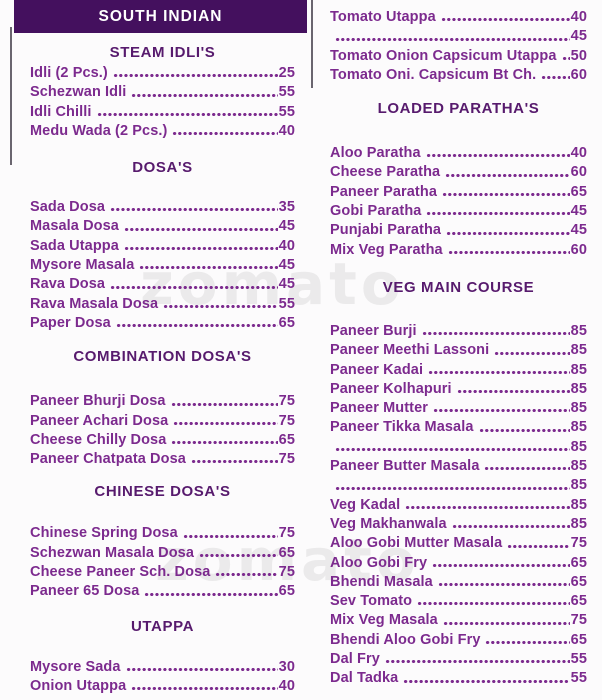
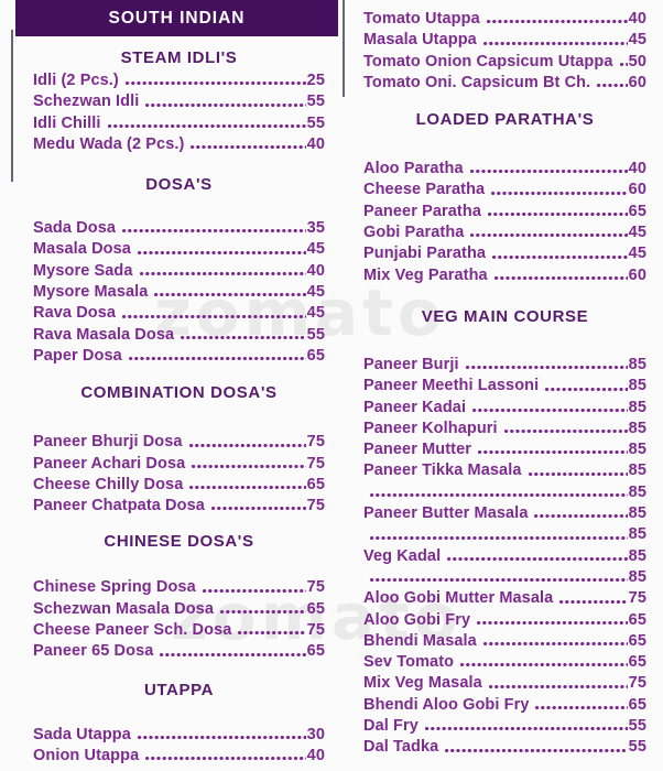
  zomato
  SOUTH INDIAN
  STEAM IDLI'S
  Idli (2 Pcs.)
  25
  Schezwan Idli
  55
  Idli Chilli
  55
  Medu Wada (2 Pcs.)
  40
  DOSA'S
  Sada Dosa
  35
  Masala Dosa
  45
- Sada Utappa
+ Mysore Sada
  40
  Mysore Masala
  45
  Rava Dosa
  45
  Rava Masala Dosa
  55
  Paper Dosa
  65
  COMBINATION DOSA'S
  Paneer Bhurji Dosa
  75
  Paneer Achari Dosa
  75
  Cheese Chilly Dosa
  65
  Paneer Chatpata Dosa
  75
  CHINESE DOSA'S
  Chinese Spring Dosa
  75
  Schezwan Masala Dosa
  65
  Cheese Paneer Sch. Dosa
  75
  Paneer 65 Dosa
  65
  UTAPPA
- Mysore Sada
+ Sada Utappa
  30
  Onion Utappa
  40
  Tomato Utappa
  40
+ Masala Utappa
  45
  Tomato Onion Capsicum Utappa
  50
  Tomato Oni. Capsicum Bt Ch.
  60
  LOADED PARATHA'S
  Aloo Paratha
  40
  Cheese Paratha
  60
  Paneer Paratha
  65
  Gobi Paratha
  45
  Punjabi Paratha
  45
  Mix Veg Paratha
  60
  VEG MAIN COURSE
  Paneer Burji
  85
  Paneer Meethi Lassoni
  85
  Paneer Kadai
  85
  Paneer Kolhapuri
  85
  Paneer Mutter
  85
  Paneer Tikka Masala
  85
  85
  Paneer Butter Masala
  85
  85
  Veg Kadal
  85
- Veg Makhanwala
  85
  Aloo Gobi Mutter Masala
  75
  Aloo Gobi Fry
  65
  Bhendi Masala
  65
  Sev Tomato
  65
  Mix Veg Masala
  75
  Bhendi Aloo Gobi Fry
  65
  Dal Fry
  55
  Dal Tadka
  55
